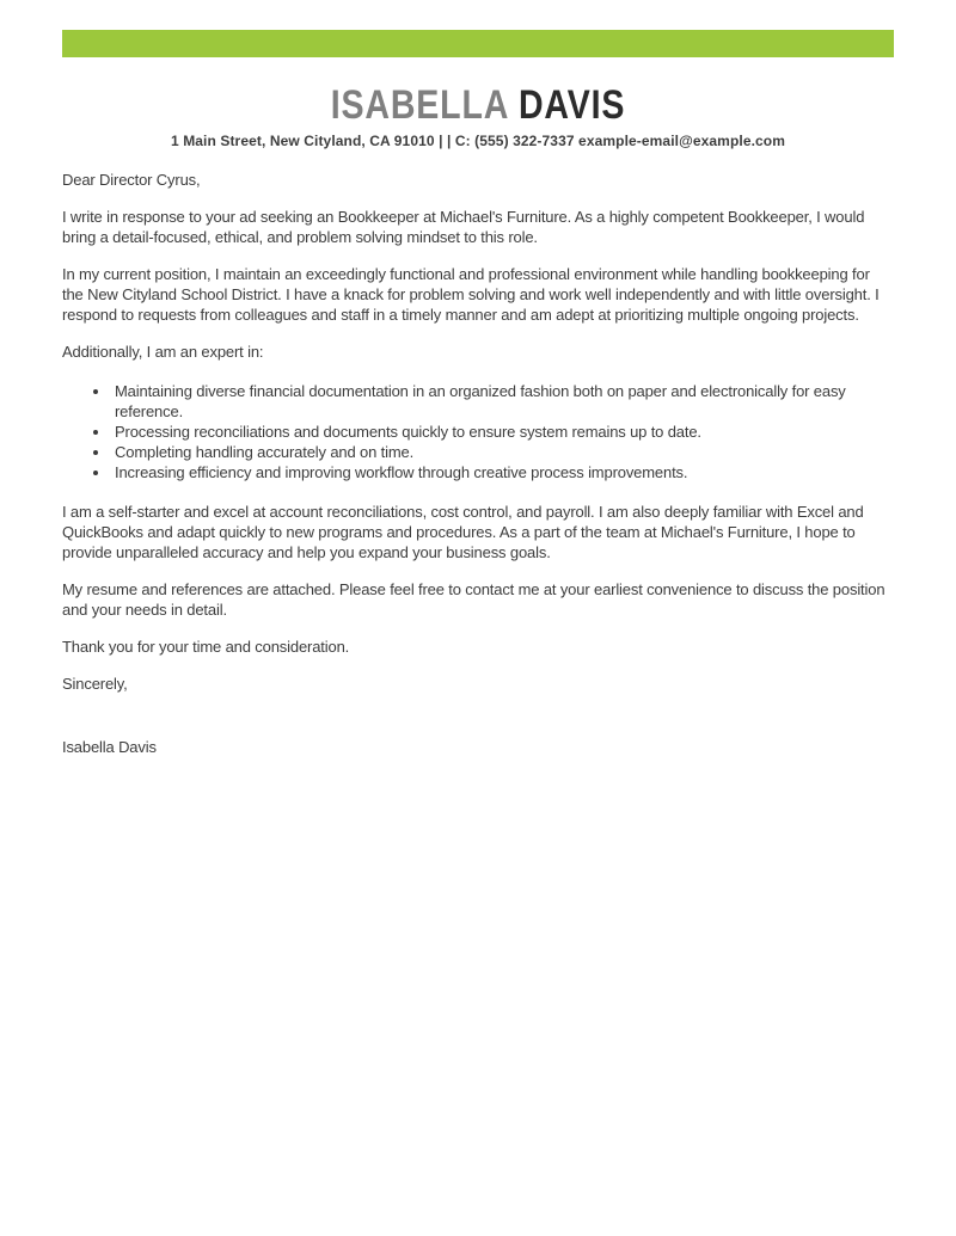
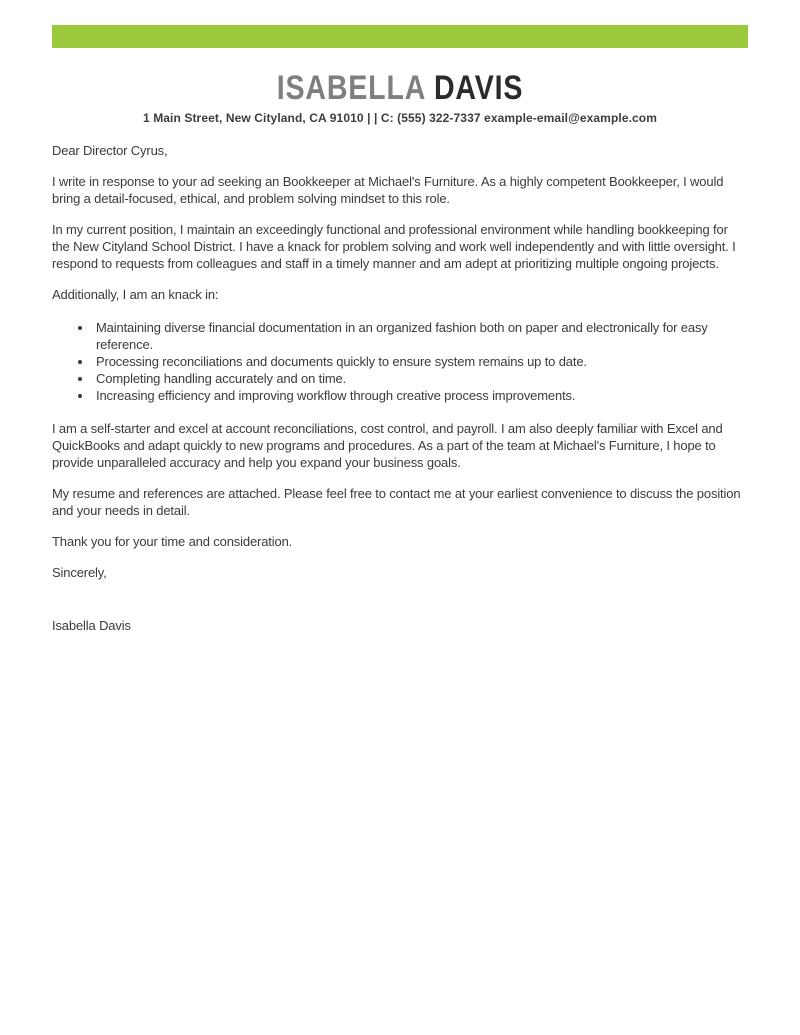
  ISABELLA DAVIS
  1 Main Street, New Cityland, CA 91010 | | C: (555) 322-7337 example-email@example.com
  Dear Director Cyrus,
  I write in response to your ad seeking an Bookkeeper at Michael's Furniture. As a highly competent Bookkeeper, I would bring a detail-focused, ethical, and problem solving mindset to this role.
  In my current position, I maintain an exceedingly functional and professional environment while handling bookkeeping for the New Cityland School District. I have a knack for problem solving and work well independently and with little oversight. I respond to requests from colleagues and staff in a timely manner and am adept at prioritizing multiple ongoing projects.
- Additionally, I am an expert in:
+ Additionally, I am an knack in:
  Maintaining diverse financial documentation in an organized fashion both on paper and electronically for easy reference.
  Processing reconciliations and documents quickly to ensure system remains up to date.
  Completing handling accurately and on time.
  Increasing efficiency and improving workflow through creative process improvements.
  I am a self-starter and excel at account reconciliations, cost control, and payroll. I am also deeply familiar with Excel and QuickBooks and adapt quickly to new programs and procedures. As a part of the team at Michael's Furniture, I hope to provide unparalleled accuracy and help you expand your business goals.
  My resume and references are attached. Please feel free to contact me at your earliest convenience to discuss the position and your needs in detail.
  Thank you for your time and consideration.
  Sincerely,
  Isabella Davis
